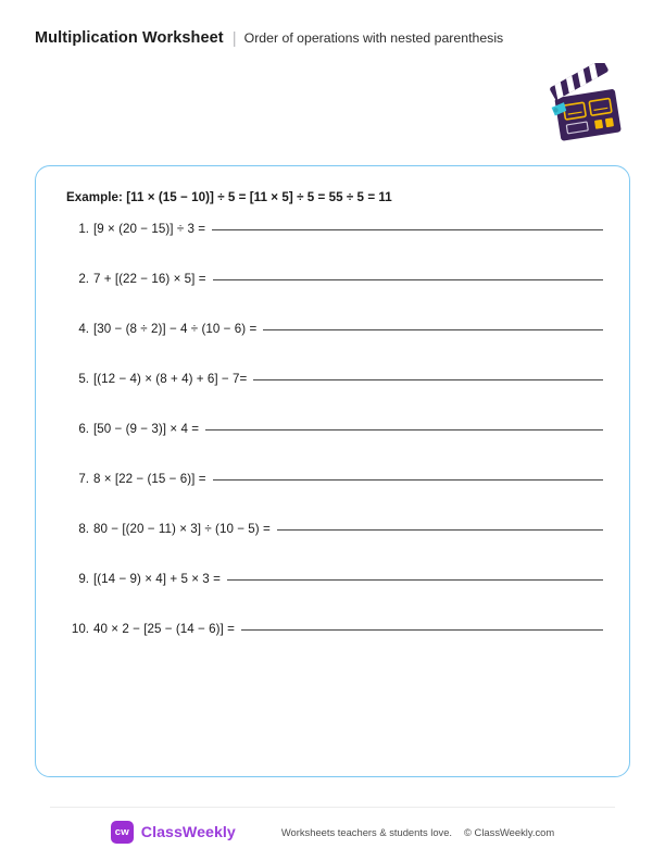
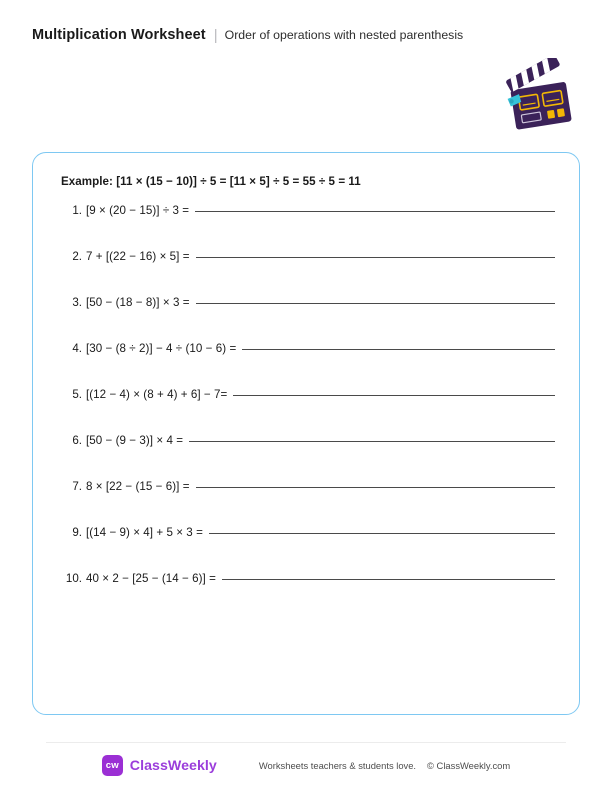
  Multiplication Worksheet
  |
  Order of operations with nested parenthesis
  Example: [11 × (15 − 10)] ÷ 5 = [11 × 5] ÷ 5 = 55 ÷ 5 = 11
  1.
  [9 × (20 − 15)] ÷ 3 =
  2.
  7 + [(22 − 16) × 5] =
+ 3.
+ [50 − (18 − 8)] × 3 =
  4.
  [30 − (8 ÷ 2)] − 4 ÷ (10 − 6) =
  5.
  [(12 − 4) × (8 + 4) + 6] − 7=
  6.
  [50 − (9 − 3)] × 4 =
  7.
  8 × [22 − (15 − 6)] =
- 8.
- 80 − [(20 − 11) × 3] ÷ (10 − 5) =
  9.
  [(14 − 9) × 4] + 5 × 3 =
  10.
  40 × 2 − [25 − (14 − 6)] =
  cw
  ClassWeekly
  Worksheets teachers & students love.
  © ClassWeekly.com
